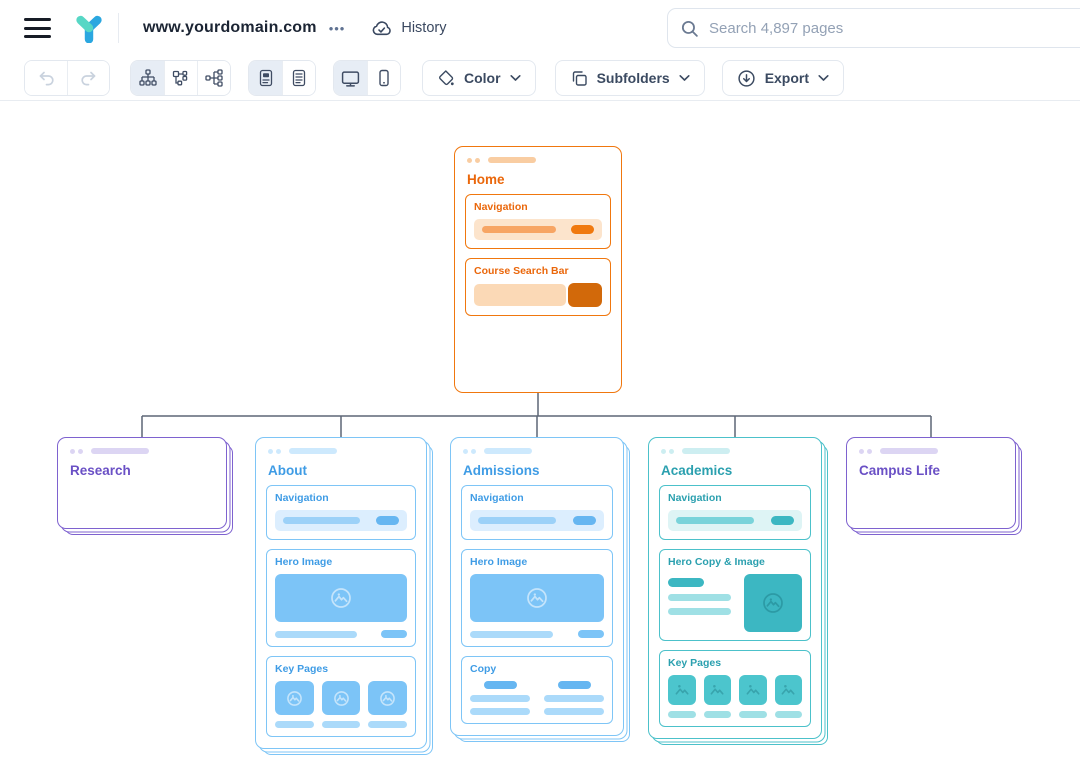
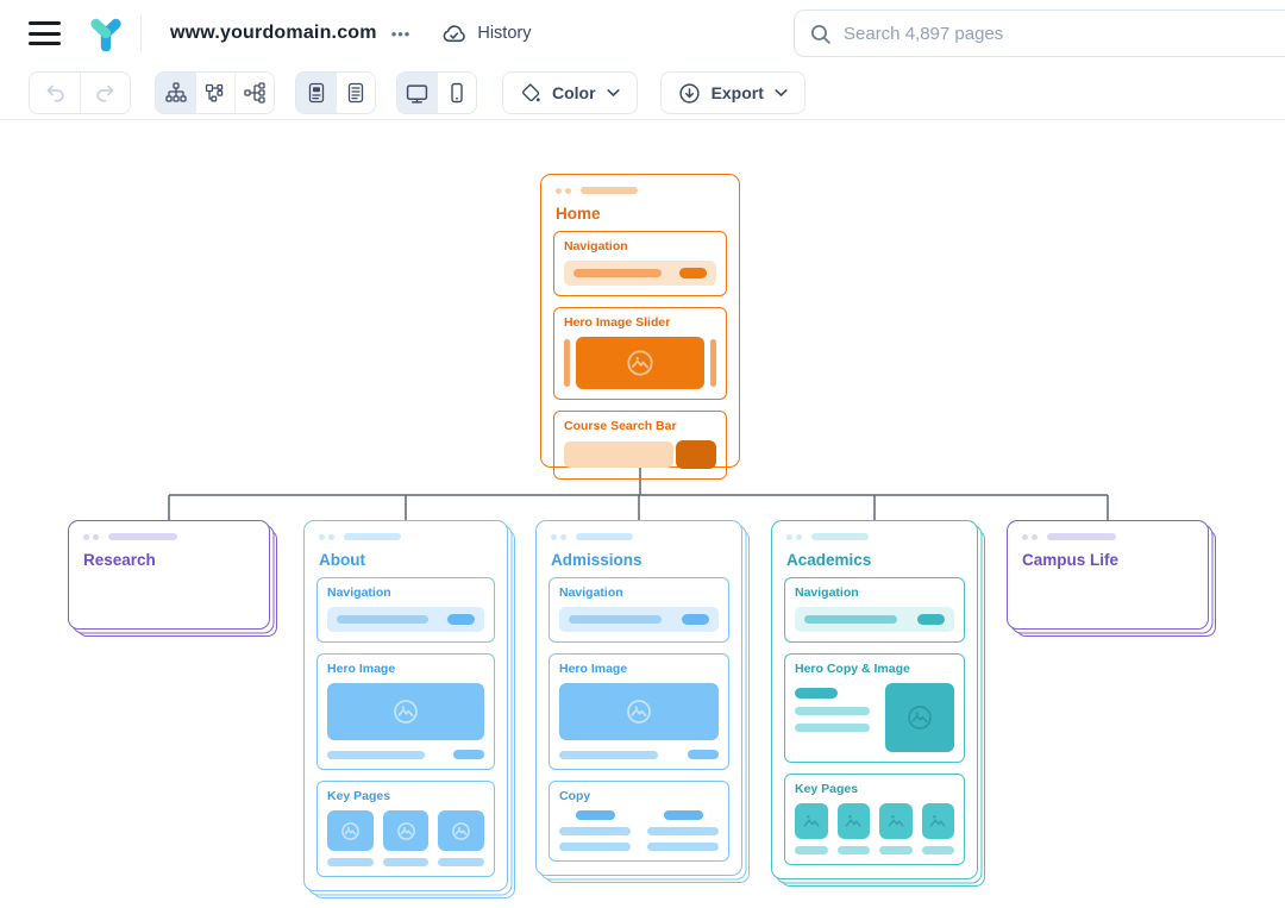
  www.yourdomain.com
  •••
  History
  Search 4,897 pages
  Color
- Subfolders
  Export
  Home
  Navigation
+ Hero Image Slider
  Course Search Bar
  Research
  About
  Navigation
  Hero Image
  Key Pages
  Admissions
  Navigation
  Hero Image
  Copy
  Academics
  Navigation
  Hero Copy & Image
  Key Pages
  Campus Life
